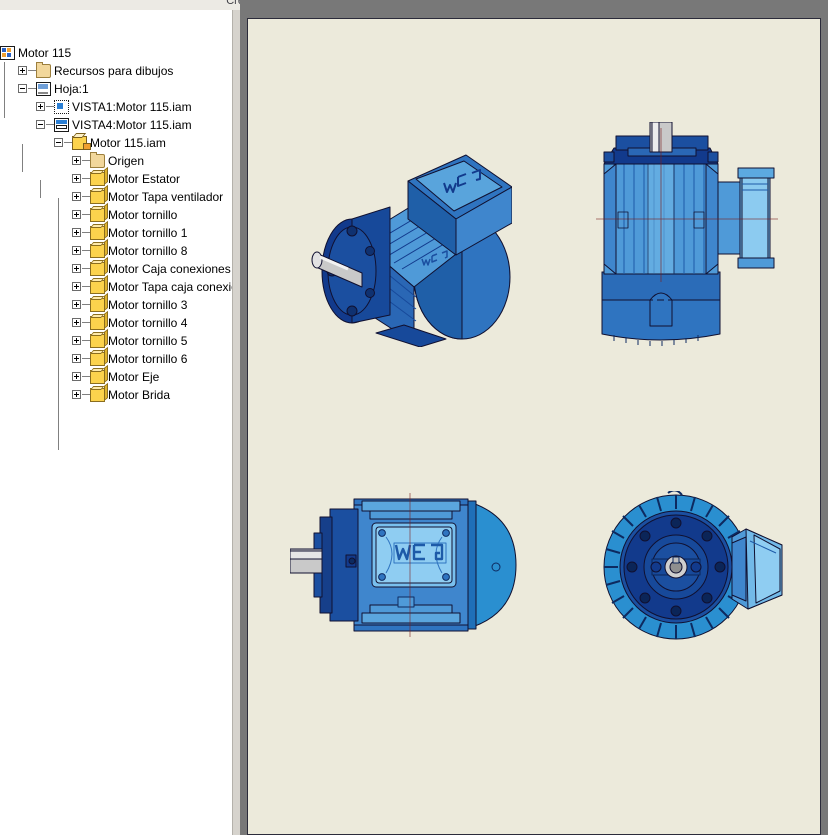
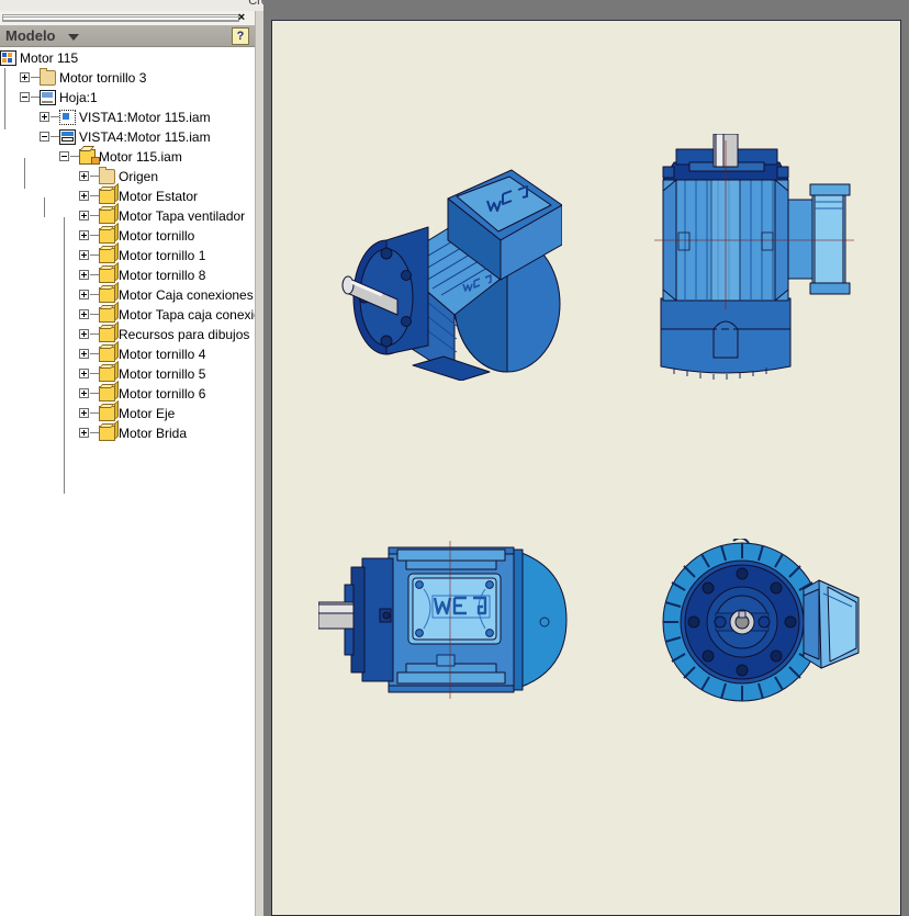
+ ×
+ Modelo
+ ?
  Motor 115
- Recursos para dibujos
+ Motor tornillo 3
  Hoja:1
  VISTA1:Motor 115.iam
  VISTA4:Motor 115.iam
  Motor 115.iam
  Origen
  Motor Estator
  Motor Tapa ventilador
  Motor tornillo
  Motor tornillo 1
  Motor tornillo 8
  Motor Caja conexiones
  Motor Tapa caja conexi
- Motor tornillo 3
+ Recursos para dibujos
  Motor tornillo 4
  Motor tornillo 5
  Motor tornillo 6
  Motor Eje
  Motor Brida
